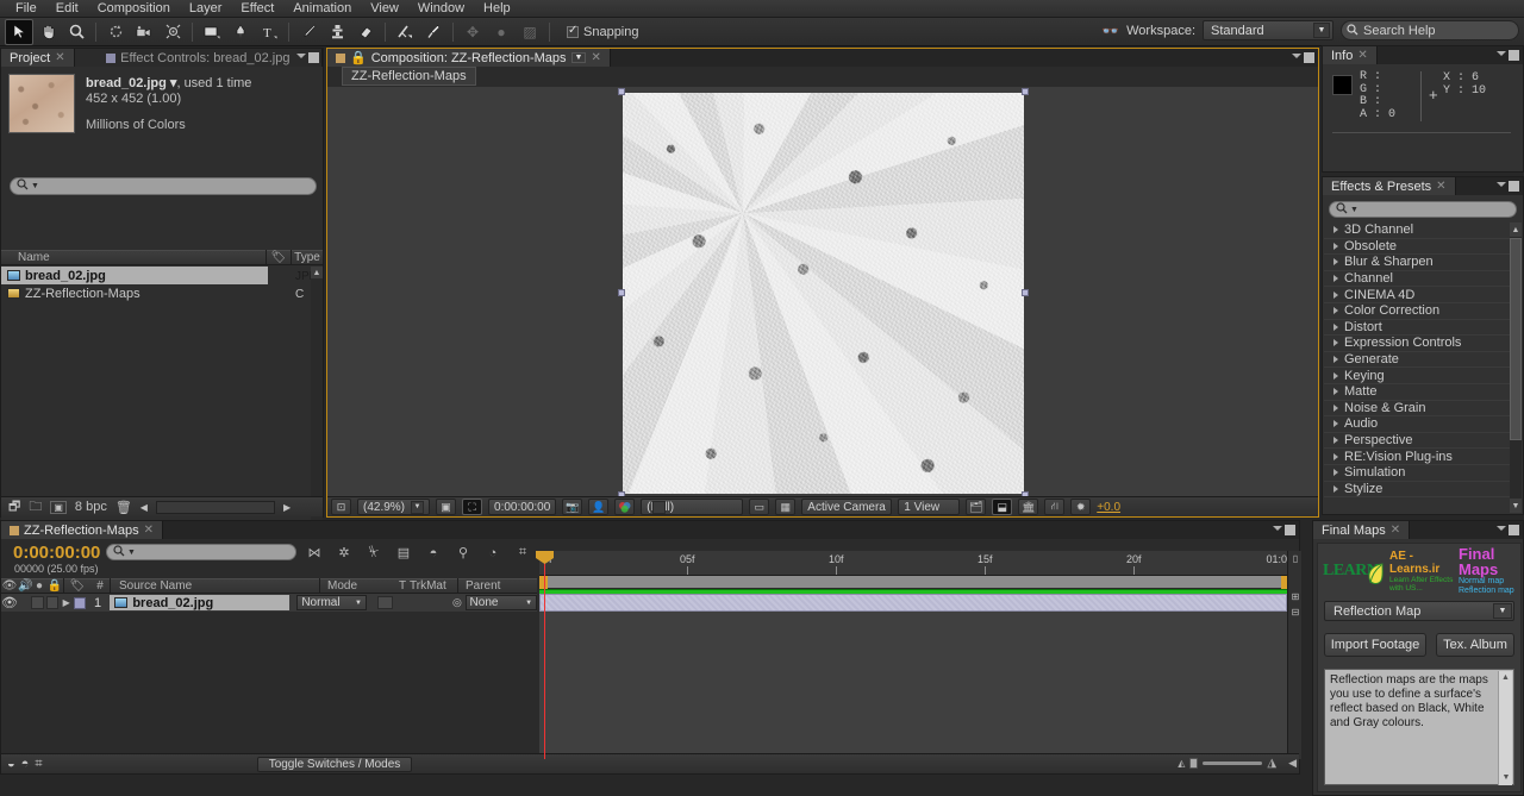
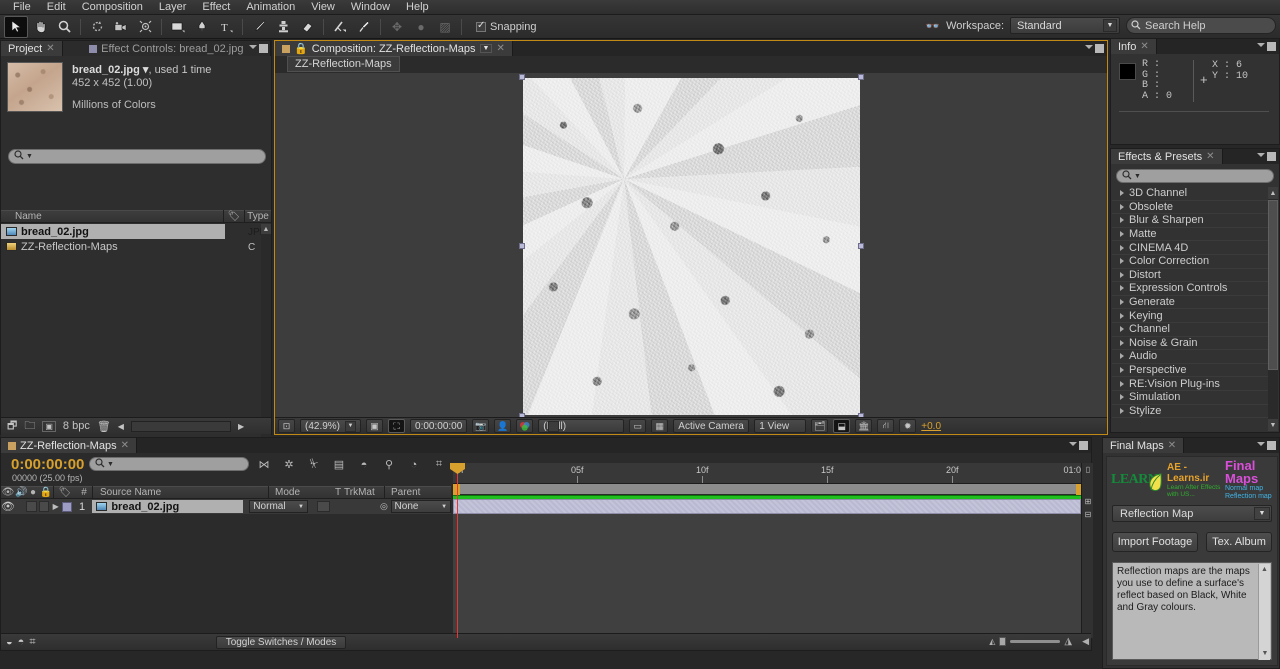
  File
  Edit
  Composition
  Layer
  Effect
  Animation
  View
  Window
  Help
  T
  ✥
  ●
  ▨
  Snapping
  👓
  Workspace:
  Standard
  Search Help
  Project
  ✕
  Effect Controls: bread_02.jpg
  bread_02.jpg ▾, used 1 time
  452 x 452 (1.00)
  Millions of Colors
  Name
  🏷
  Type
  bread_02.jpg
  ZZ-Reflection-Maps
  C
  🗗
  🗀
  ▣
  8 bpc
  🗑
  ◀
  ▶
  🔒
  Composition: ZZ-Reflection-Maps
  ✕
  ZZ-Reflection-Maps
  ⊡
  (42.9%)
  ▣
  ⛶
  0:00:00:00
  📷
  👤
  ▭
  ▦
  Active Camera
  1 View
  🗂
  ⬓
  🏛
  ⛙
  ✹
  +0.0
  Info
  ✕
  R :
  G :
  B :
  A : 0
  +
  X : 6
  Y : 10
  Effects & Presets
  ✕
  3D Channel
  Obsolete
  Blur & Sharpen
- Channel
+ Matte
  CINEMA 4D
  Color Correction
  Distort
  Expression Controls
  Generate
  Keying
- Matte
+ Channel
  Noise & Grain
  Audio
  Perspective
  RE:Vision Plug-ins
  Simulation
  Stylize
  ZZ-Reflection-Maps
  ✕
  0:00:00:00
  00000 (25.00 fps)
  ⋈
  ✲
  ⏧
  ▤
  ◓
  ⚲
  ◔
  ⌗
  👁
  🔊
  ●
  🔒
  🏷
  #
  Source Name
  Mode
  T
  TrkMat
  Parent
  👁
  ▶
  1
  bread_02.jpg
  Normal
  ◎
  None
  05f
  10f
  15f
  20f
  01:0
  ▯
  ⊞
  ⊟
  ◒
  ◓
  ⌗
  Toggle Switches / Modes
  ◭
  ◮
  ◀
  Final Maps
  ✕
  LEAR
  AE - Learns.ir
  Final Maps
  Reflection Map
  Import Footage
  Tex. Album
  Reflection maps are the maps you use to define a surface's reflect based on Black, White and Gray colours.
